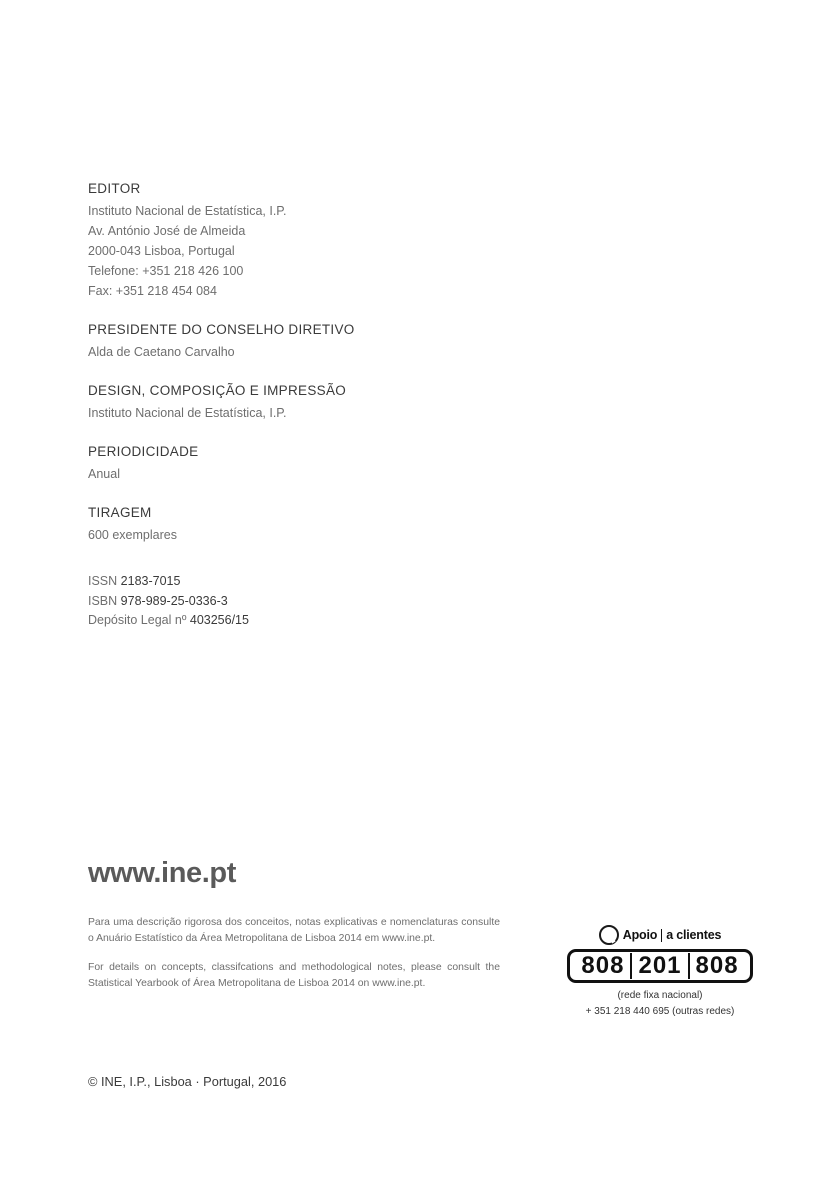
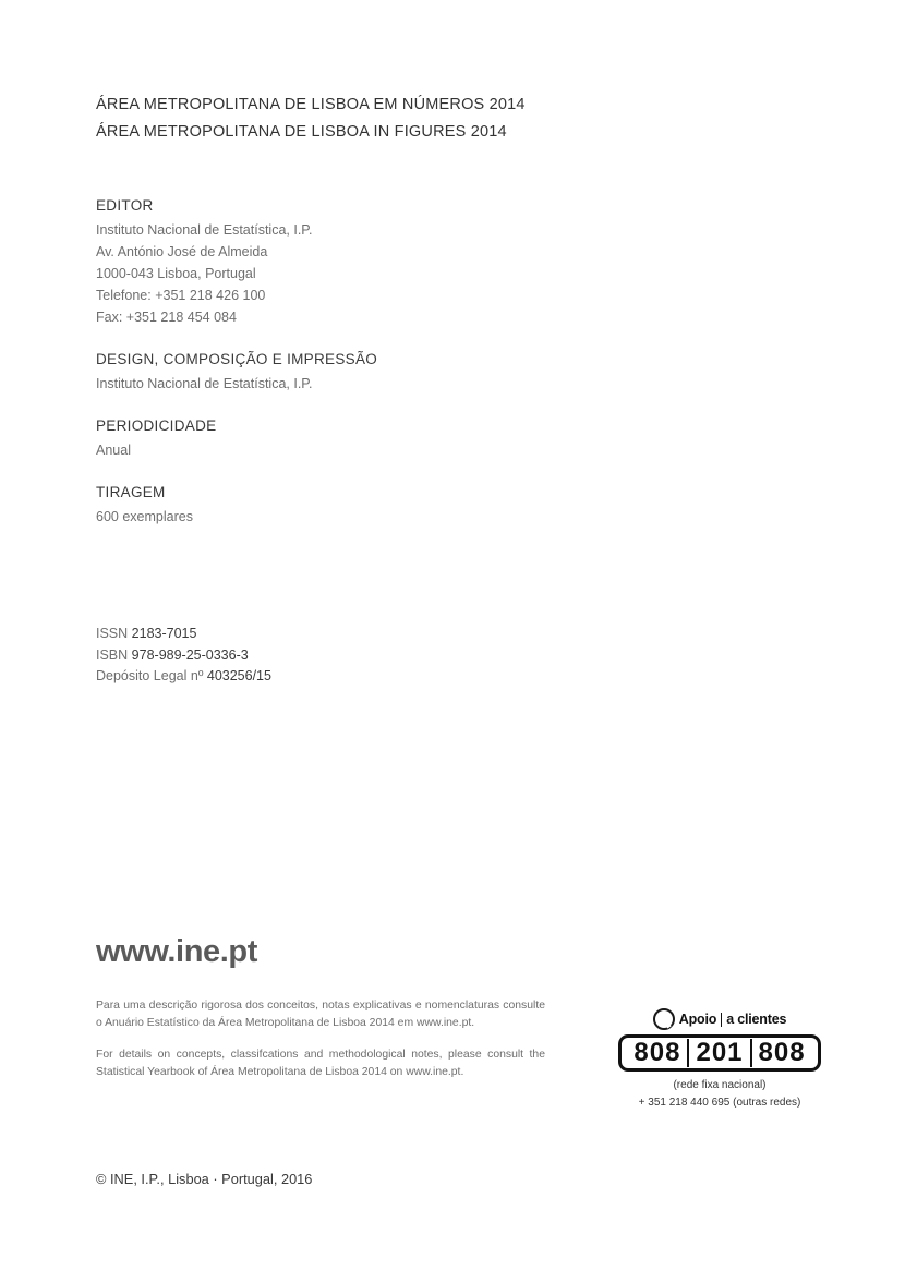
+ ÁREA METROPOLITANA DE LISBOA EM NÚMEROS 2014
+ ÁREA METROPOLITANA DE LISBOA IN FIGURES 2014
  EDITOR
  Instituto Nacional de Estatística, I.P.
  Av. António José de Almeida
- 2000-043 Lisboa, Portugal
+ 1000-043 Lisboa, Portugal
  Telefone: +351 218 426 100
  Fax: +351 218 454 084
- PRESIDENTE DO CONSELHO DIRETIVO
- Alda de Caetano Carvalho
  DESIGN, COMPOSIÇÃO E IMPRESSÃO
  Instituto Nacional de Estatística, I.P.
  PERIODICIDADE
  Anual
  TIRAGEM
  600 exemplares
  ISSN 2183-7015
  ISBN 978-989-25-0336-3
  Depósito Legal nº 403256/15
  www.ine.pt
  Para uma descrição rigorosa dos conceitos, notas explicativas e nomenclaturas consulte o Anuário Estatístico da Área Metropolitana de Lisboa 2014 em www.ine.pt.
  For details on concepts, classifcations and methodological notes, please consult the Statistical Yearbook of Área Metropolitana de Lisboa 2014 on www.ine.pt.
  Apoio
  a clientes
  808
  201
  808
  (rede fixa nacional)
  + 351 218 440 695 (outras redes)
  © INE, I.P., Lisboa · Portugal, 2016
